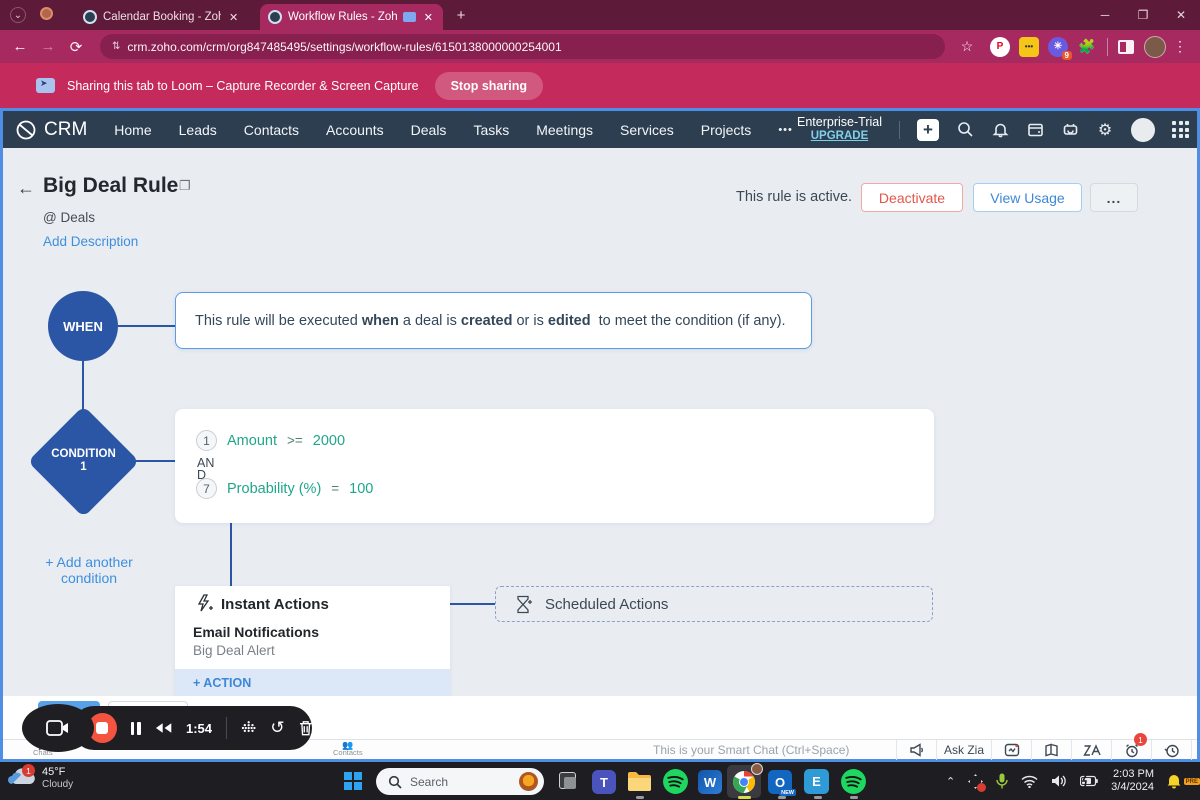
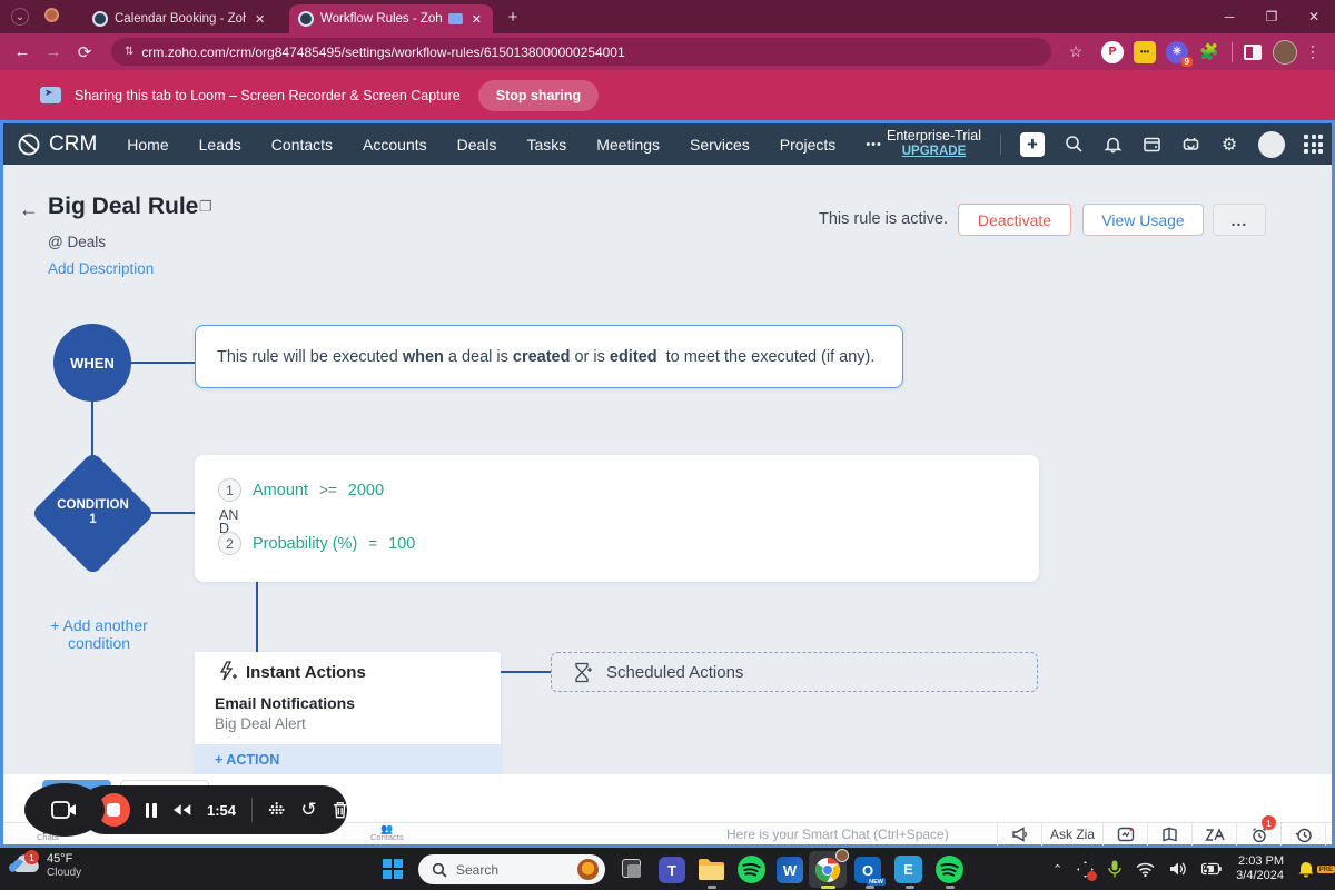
  ⌄
  Calendar Booking - Zo
  ✕
  Workflow Rules - Zoh
  ✕
  +
  ─
  ❐
  ✕
  ←
  →
  ⟳
  ⇅
  crm.zoho.com/crm/org847485495/settings/workflow-rules/6150138000000254001
  ☆
  P
  •••
  ✳
  9
  🧩
  ⋮
- Sharing this tab to Loom – Capture Recorder & Screen Capture
+ Sharing this tab to Loom – Screen Recorder & Screen Capture
  Stop sharing
  CRM
  Home
  Leads
  Contacts
  Accounts
  Deals
  Tasks
  Meetings
  Services
  Projects
  •••
  Enterprise-Trial
  UPGRADE
  +
  ⚙
  ←
  Big Deal Rule
  ❐
  @ Deals
  Add Description
  This rule is active.
  Deactivate
  View Usage
  ...
  WHEN
  This rule will be executed
  when
  a deal is
  created
  or is
  edited
- to meet the condition (if any).
+ to meet the executed (if any).
  CONDITION
  1
  1
  Amount
  >=
  2000
  AND
- 7
+ 2
  Probability (%)
  =
  100
  + Add another condition
  Instant Actions
  Email Notifications
  Big Deal Alert
  + ACTION
  Scheduled Actions
  Chats
  👥
  Contacts
- This is your Smart Chat (Ctrl+Space)
+ Here is your Smart Chat (Ctrl+Space)
  Ask Zia
  1
  1:54
  ↺
  1
  45°F
  Cloudy
  Search
  T
  W
  O
  E
  ⌃
  2:03 PM
  3/4/2024
